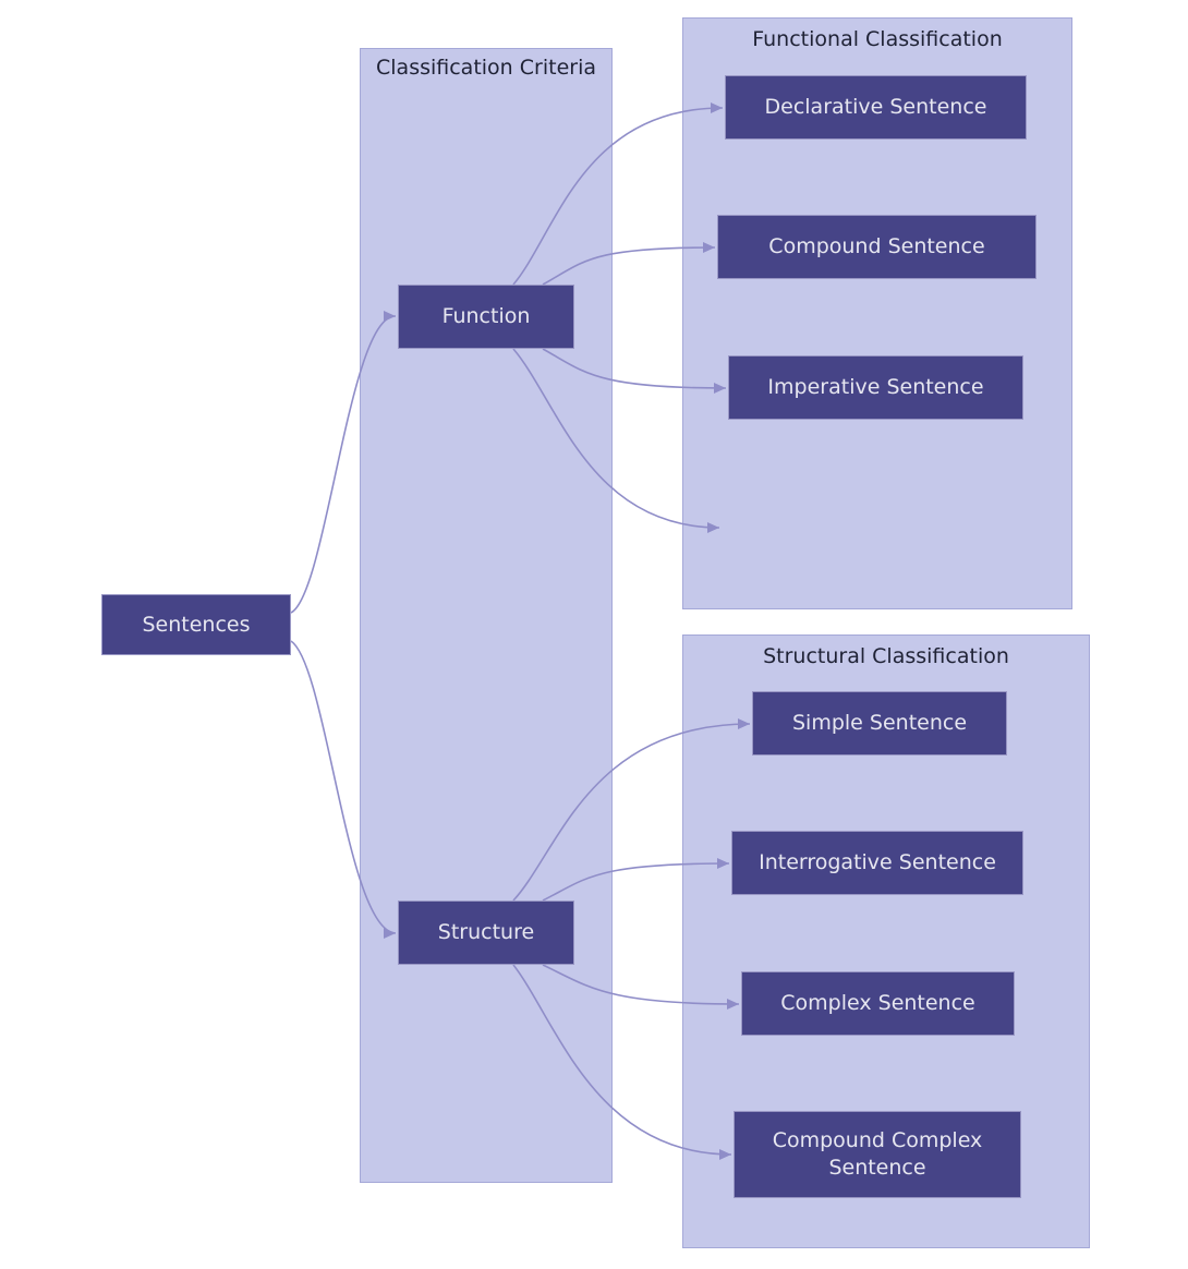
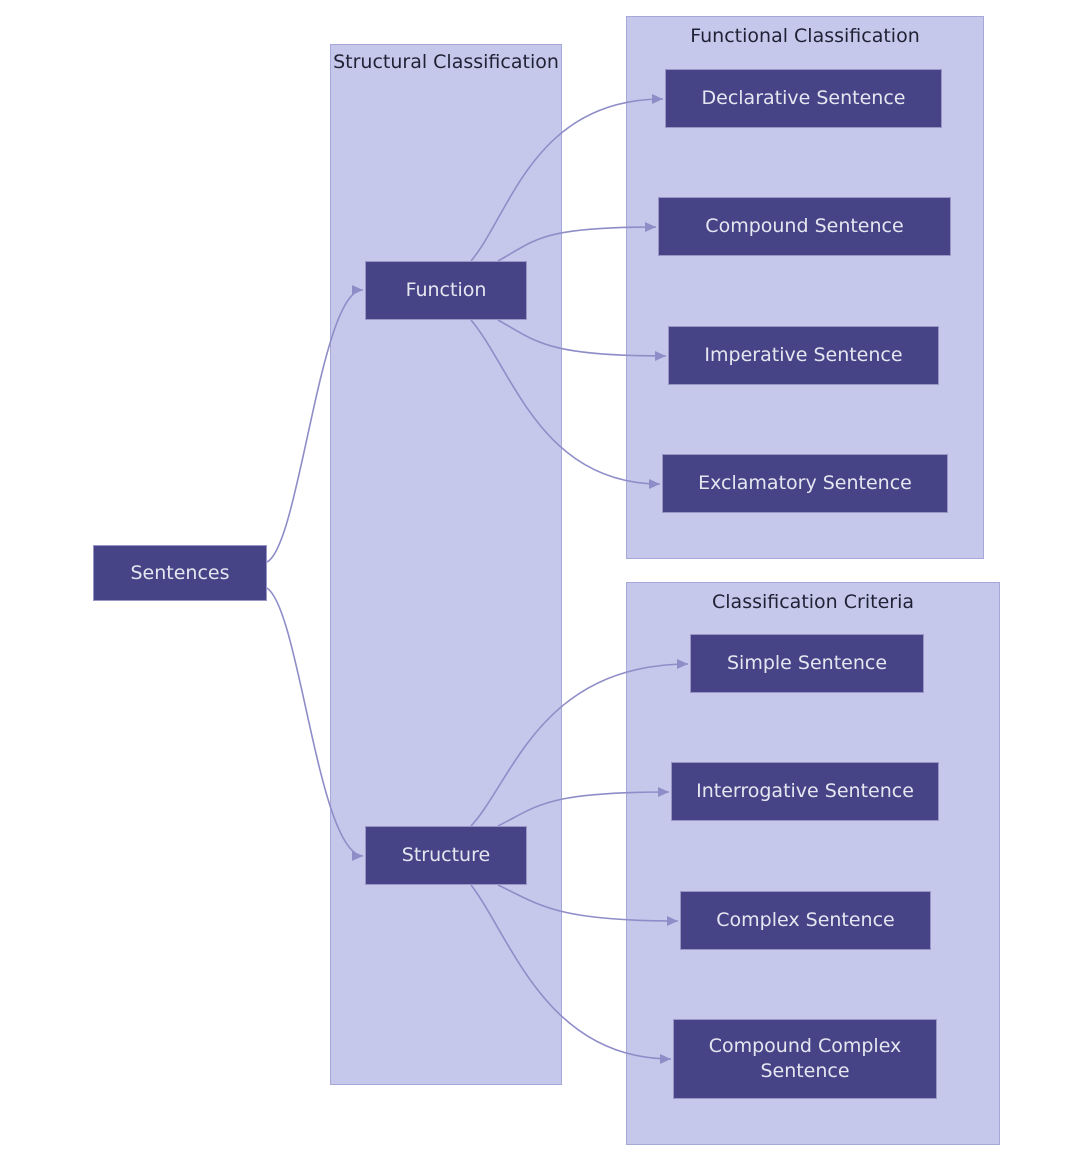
- Classification Criteria
+ Structural Classification
  Functional Classification
- Structural Classification
+ Classification Criteria
  Sentences
  Function
  Structure
  Declarative Sentence
  Compound Sentence
  Imperative Sentence
+ Exclamatory Sentence
  Simple Sentence
  Interrogative Sentence
  Complex Sentence
  Compound Complex Sentence
